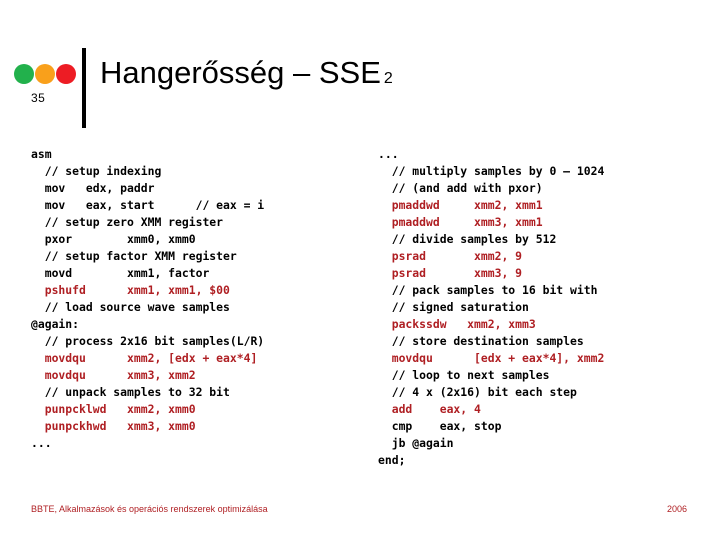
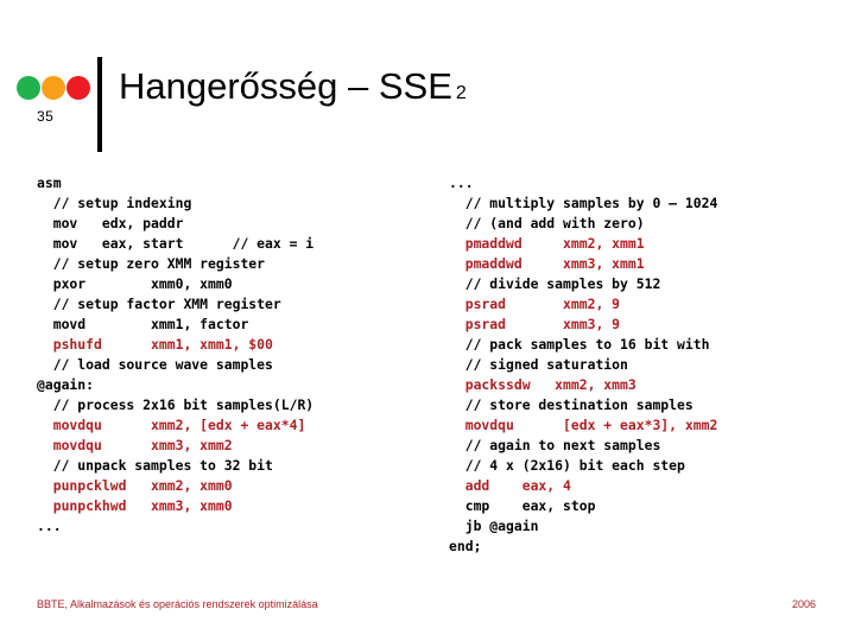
  35
  Hangerősség – SSE 2
  asm
  // setup indexing
  mov edx, paddr
  mov eax, start // eax = i
  // setup zero XMM register
  pxor xmm0, xmm0
  // setup factor XMM register
  movd xmm1, factor
  pshufd xmm1, xmm1, $00
  // load source wave samples
  @again:
  // process 2x16 bit samples(L/R)
  movdqu xmm2, [edx + eax*4]
  movdqu xmm3, xmm2
  // unpack samples to 32 bit
  punpcklwd xmm2, xmm0
  punpckhwd xmm3, xmm0
  ...
  ...
  // multiply samples by 0 – 1024
- // (and add with pxor)
+ // (and add with zero)
  pmaddwd xmm2, xmm1
  pmaddwd xmm3, xmm1
  // divide samples by 512
  psrad xmm2, 9
  psrad xmm3, 9
  // pack samples to 16 bit with
  // signed saturation
  packssdw xmm2, xmm3
  // store destination samples
- movdqu [edx + eax*4], xmm2
+ movdqu [edx + eax*3], xmm2
- // loop to next samples
+ // again to next samples
  // 4 x (2x16) bit each step
  add eax, 4
  cmp eax, stop
  jb @again
  end;
  BBTE, Alkalmazások és operációs rendszerek optimizálása
  2006
